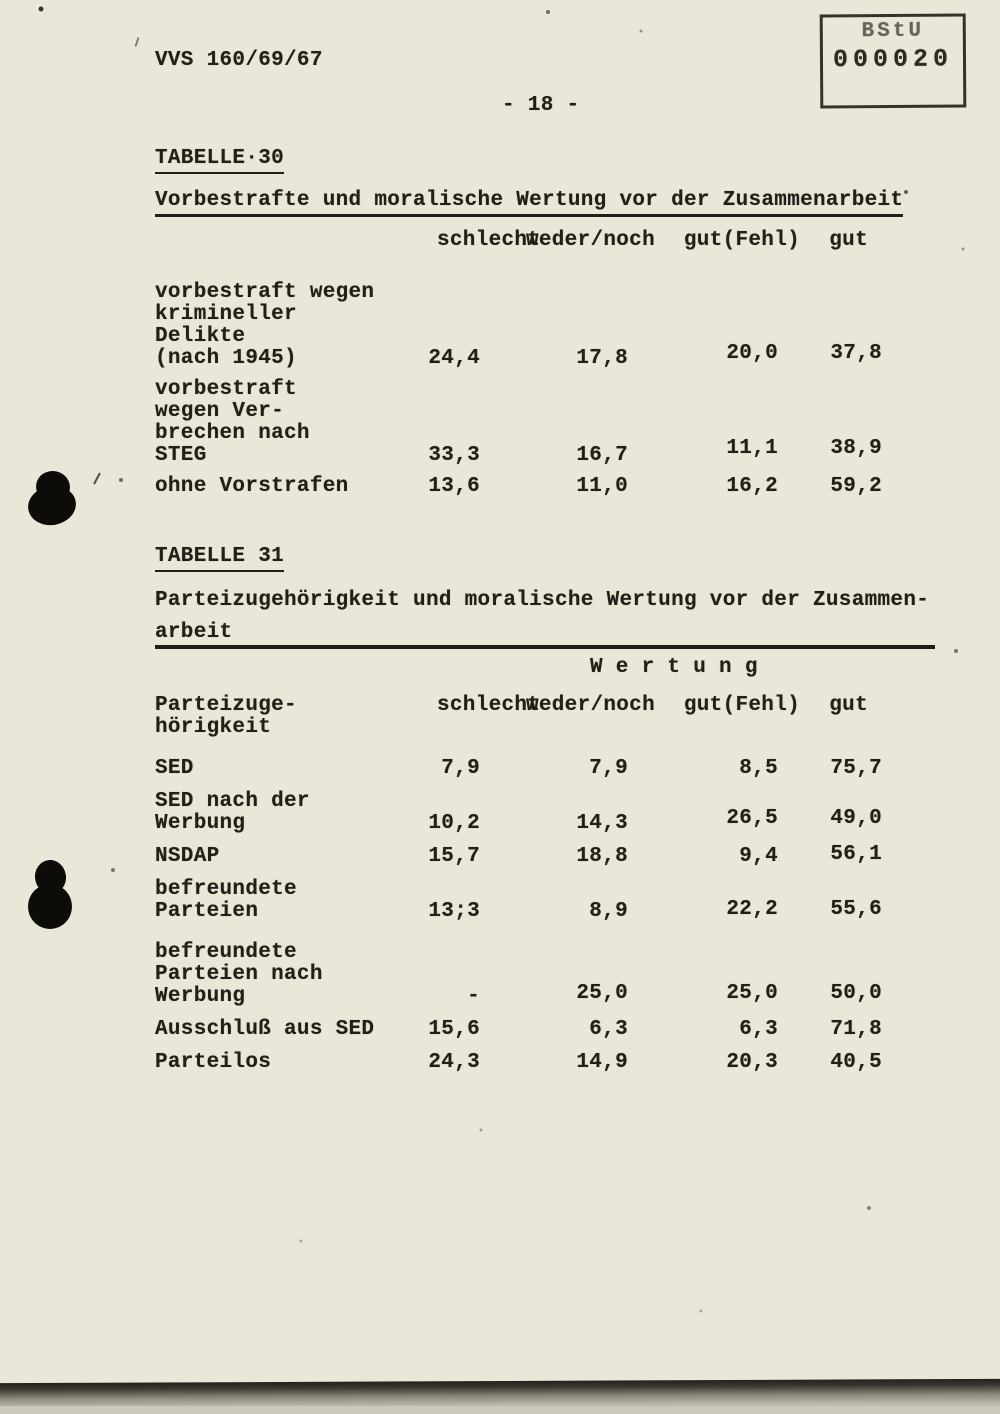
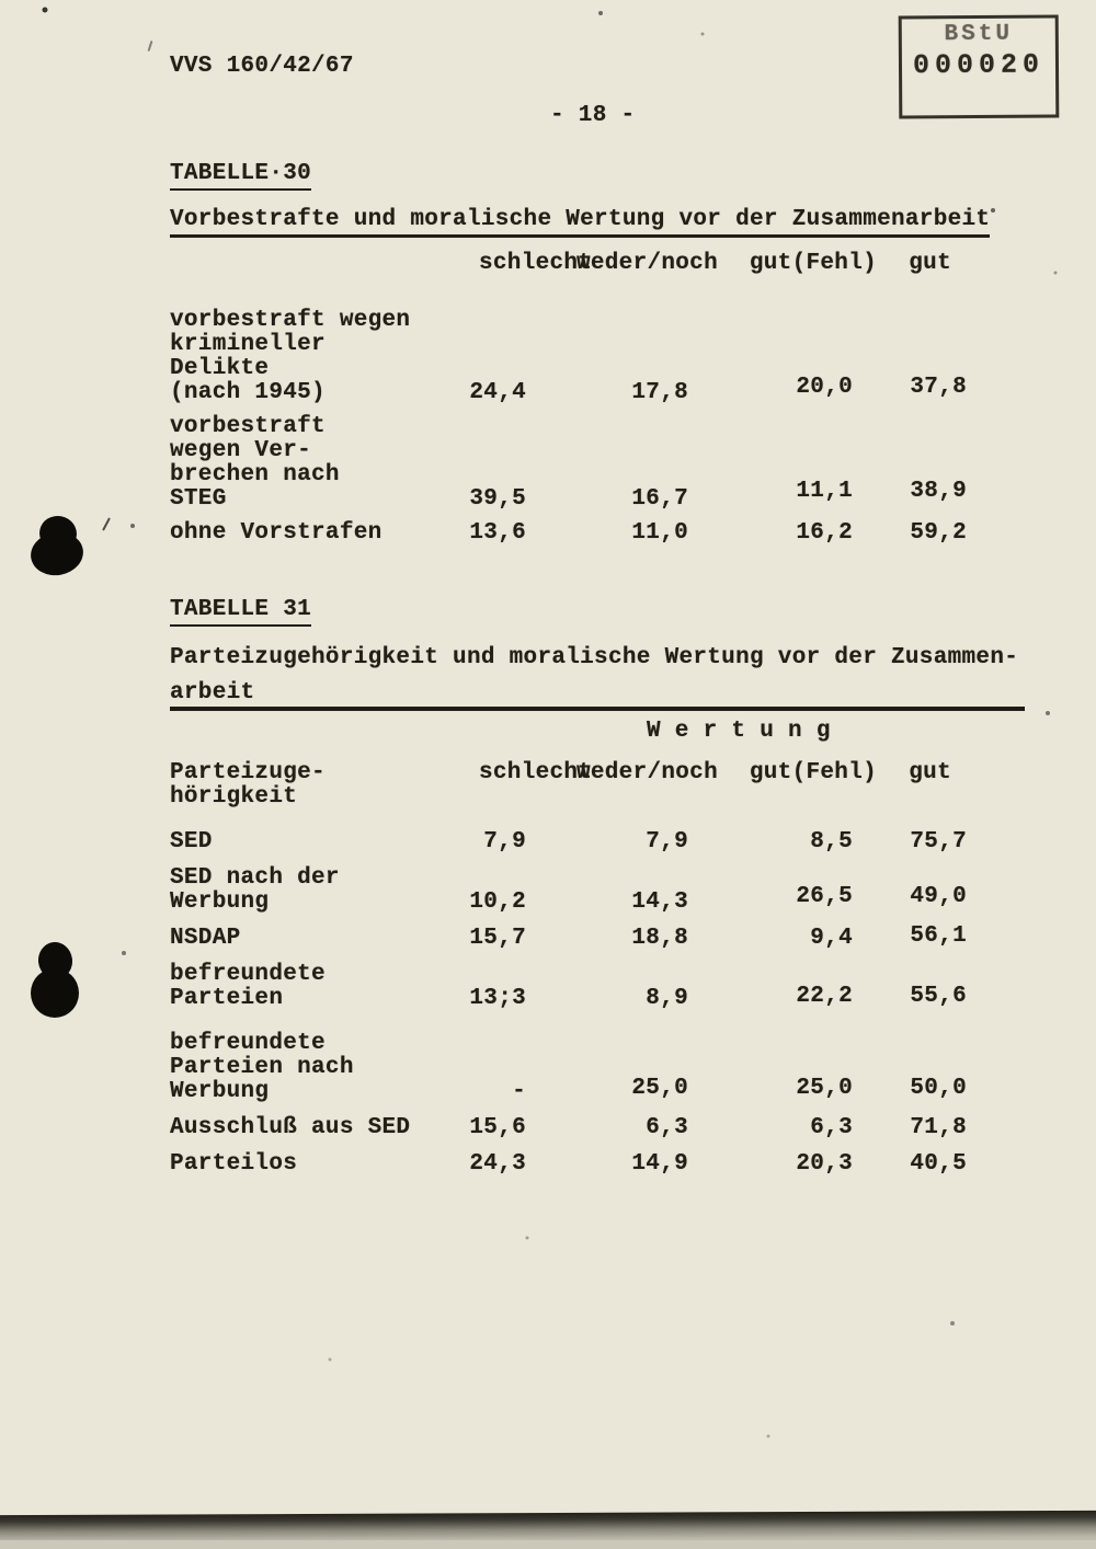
- VVS 160/69/67
+ VVS 160/42/67
  BStU
  000020
  - 18 -
  TABELLE·30
  Vorbestrafte und moralische Wertung vor der Zusammenarbeit
  schlecht
  weder/noch
  gut(Fehl)
  gut
  vorbestraft wegen
  krimineller
  Delikte
  (nach 1945)
  24,4
  17,8
  20,0
  37,8
  vorbestraft
  wegen Ver-
  brechen nach
  STEG
- 33,3
+ 39,5
  16,7
  11,1
  38,9
  ohne Vorstrafen
  13,6
  11,0
  16,2
  59,2
  TABELLE 31
  Parteizugehörigkeit und moralische Wertung vor der Zusammen-
  arbeit
  W e r t u n g
  Parteizuge-
  hörigkeit
  schlecht
  weder/noch
  gut(Fehl)
  gut
  SED
  7,9
  7,9
  8,5
  75,7
  SED nach der
  Werbung
  10,2
  14,3
  26,5
  49,0
  NSDAP
  15,7
  18,8
  9,4
  56,1
  befreundete
  Parteien
  13;3
  8,9
  22,2
  55,6
  befreundete
  Parteien nach
  Werbung
  -
  25,0
  25,0
  50,0
  Ausschluß aus SED
  15,6
  6,3
  6,3
  71,8
  Parteilos
  24,3
  14,9
  20,3
  40,5
